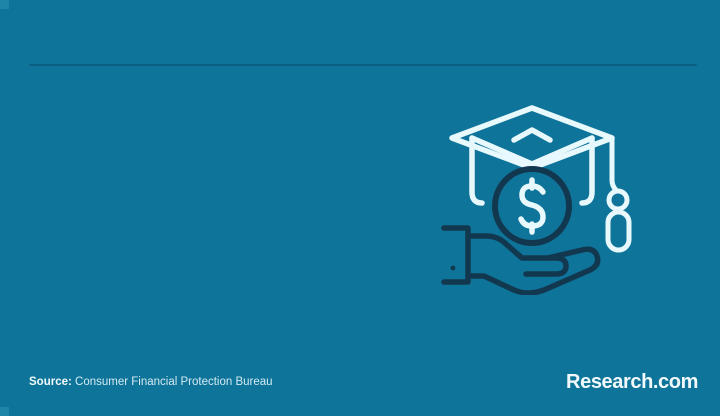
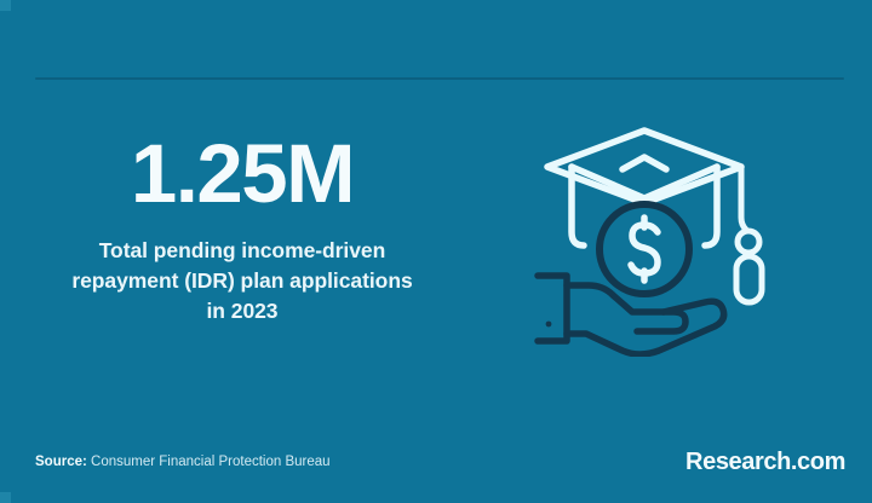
+ 1.25M
+ Total pending income-driven
+ repayment (IDR) plan applications
+ in 2023
  Source: Consumer Financial Protection Bureau
  Research.com
